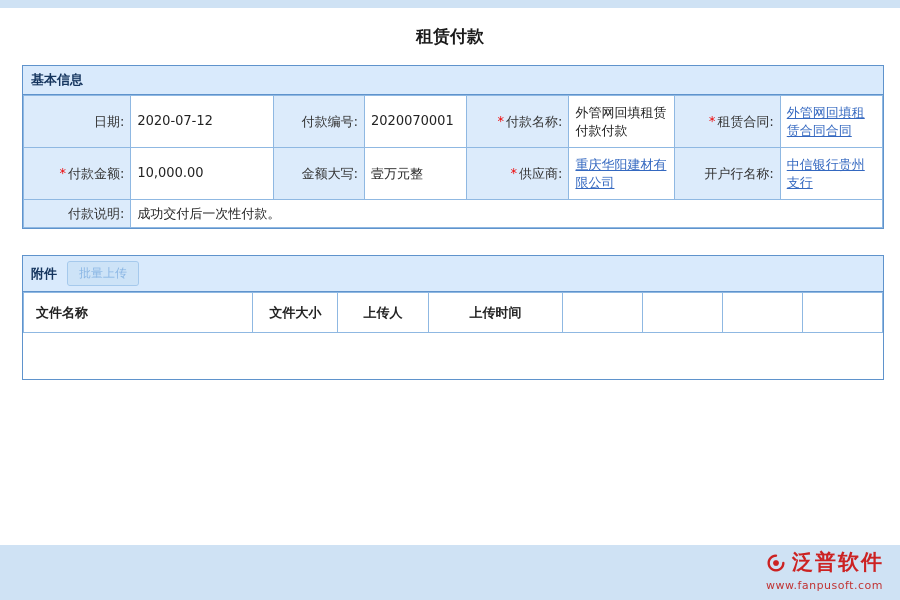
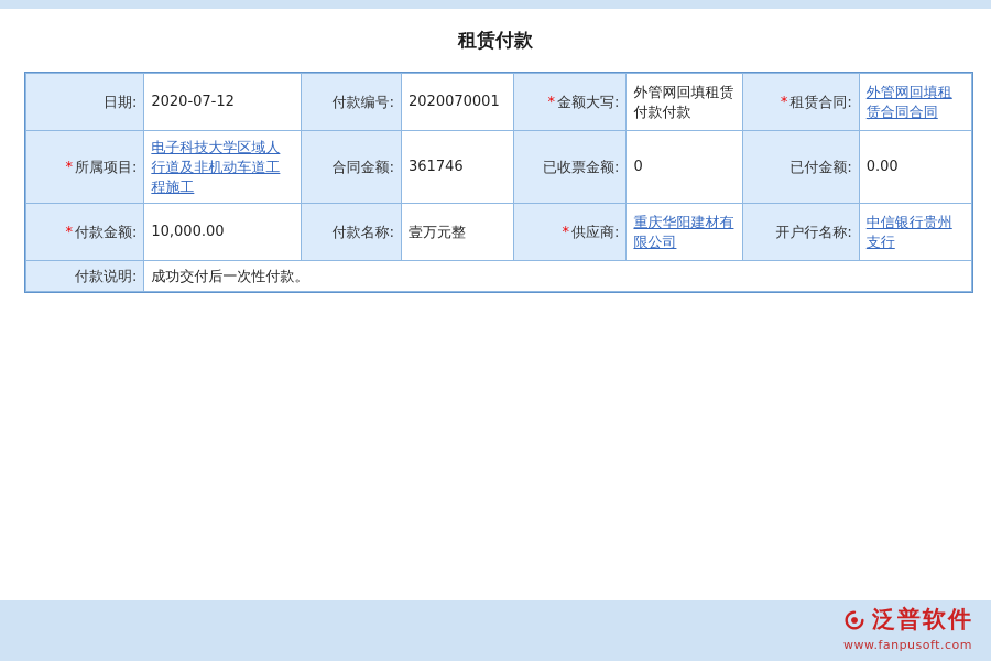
  租赁付款
- 基本信息
- 日期:	2020-07-12	付款编号:	2020070001	* 付款名称:	外管网回填租赁付款付款	* 租赁合同:	外管网回填租赁合同合同
+ 日期:	2020-07-12	付款编号:	2020070001	* 金额大写:	外管网回填租赁付款付款	* 租赁合同:	外管网回填租赁合同合同
+ * 所属项目:	电子科技大学区域人行道及非机动车道工程施工	合同金额:	361746	已收票金额:	0	已付金额:	0.00
- * 付款金额:	10,000.00	金额大写:	壹万元整	* 供应商:	重庆华阳建材有限公司	开户行名称:	中信银行贵州支行
+ * 付款金额:	10,000.00	付款名称:	壹万元整	* 供应商:	重庆华阳建材有限公司	开户行名称:	中信银行贵州支行
  付款说明:	成功交付后一次性付款。
- 附件
- 批量上传
- 文件名称	文件大小	上传人	上传时间
  泛普软件
  www.fanpusoft.com
